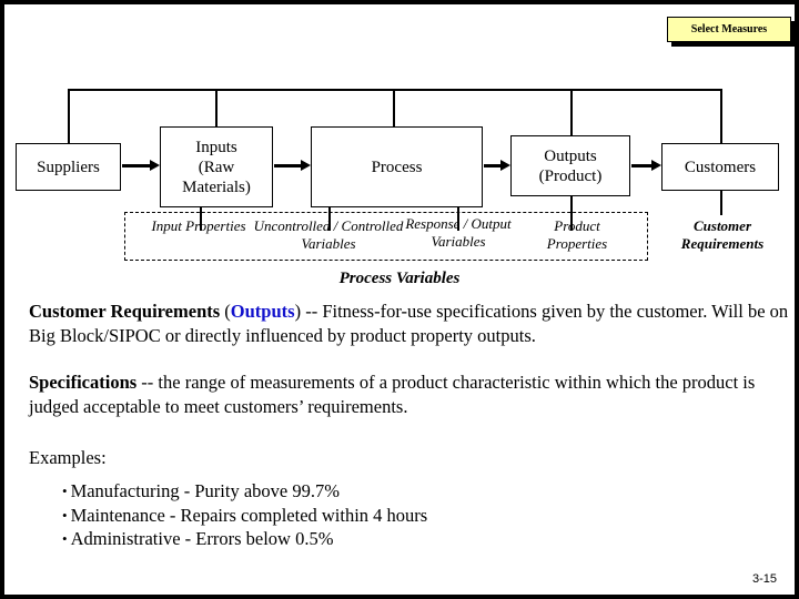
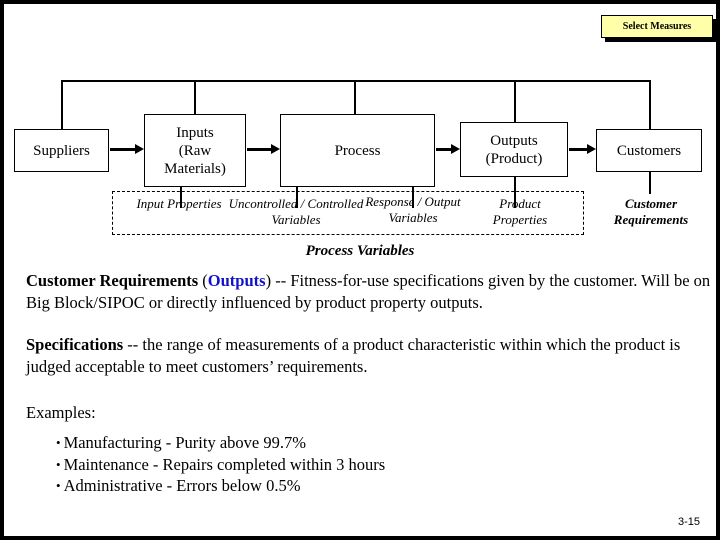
  Select Measures
  Suppliers
  Inputs
  (Raw
  Materials)
  Process
  Outputs
  (Product)
  Customers
  Input Properties
  Uncontrolled / Controlled Variables
  Response / Output Variables
  Product Properties
  Process Variables
  Customer
  Requirements
  Customer Requirements (Outputs) -- Fitness-for-use specifications given by the customer. Will be on Big Block/SIPOC or directly influenced by product property outputs.
  Specifications -- the range of measurements of a product characteristic within which the product is judged acceptable to meet customers’ requirements.
  Examples:
  Manufacturing - Purity above 99.7%
- Maintenance - Repairs completed within 4 hours
+ Maintenance - Repairs completed within 3 hours
  Administrative - Errors below 0.5%
  3-15
